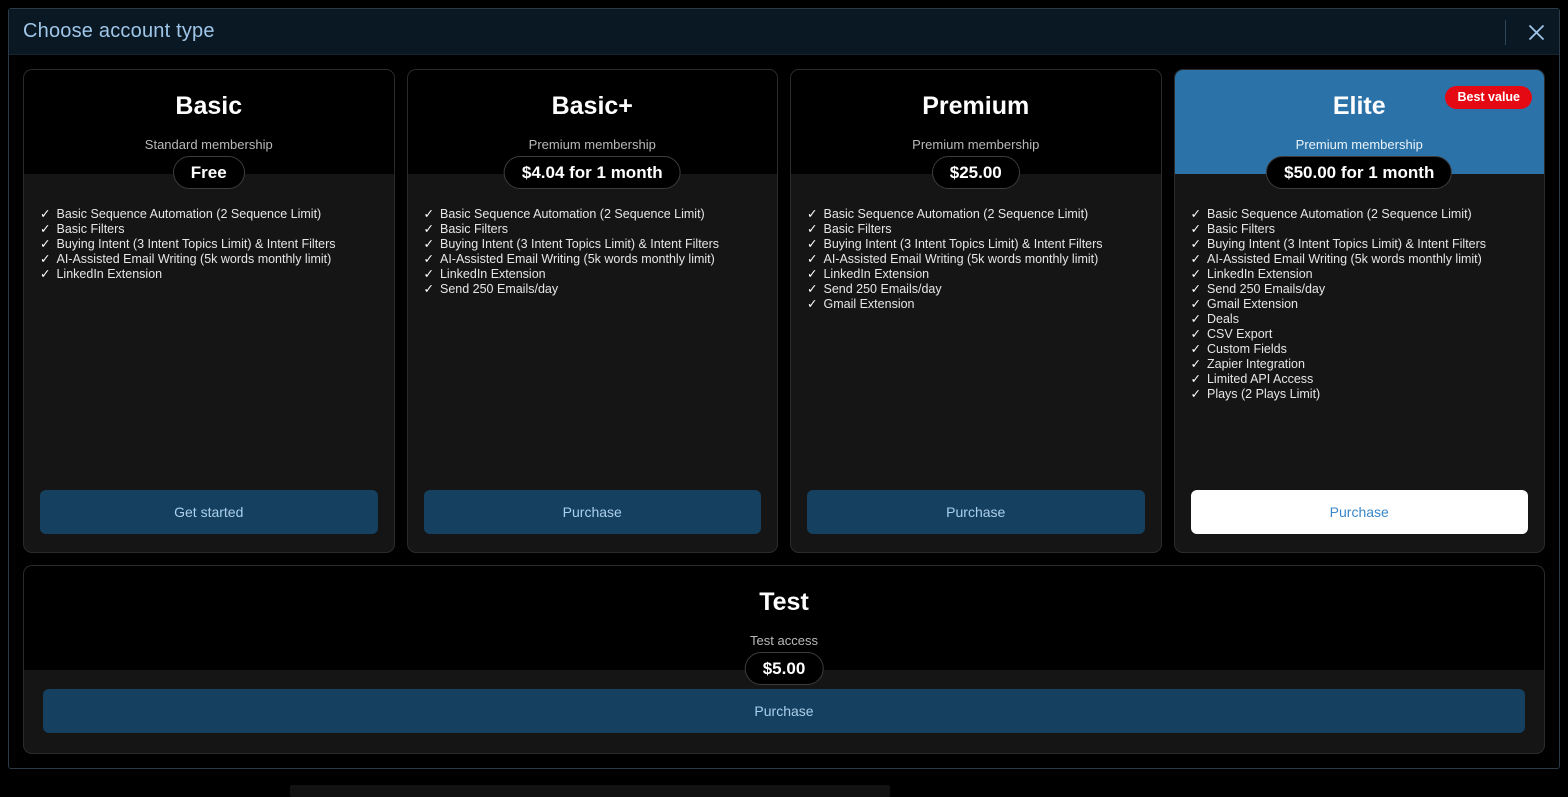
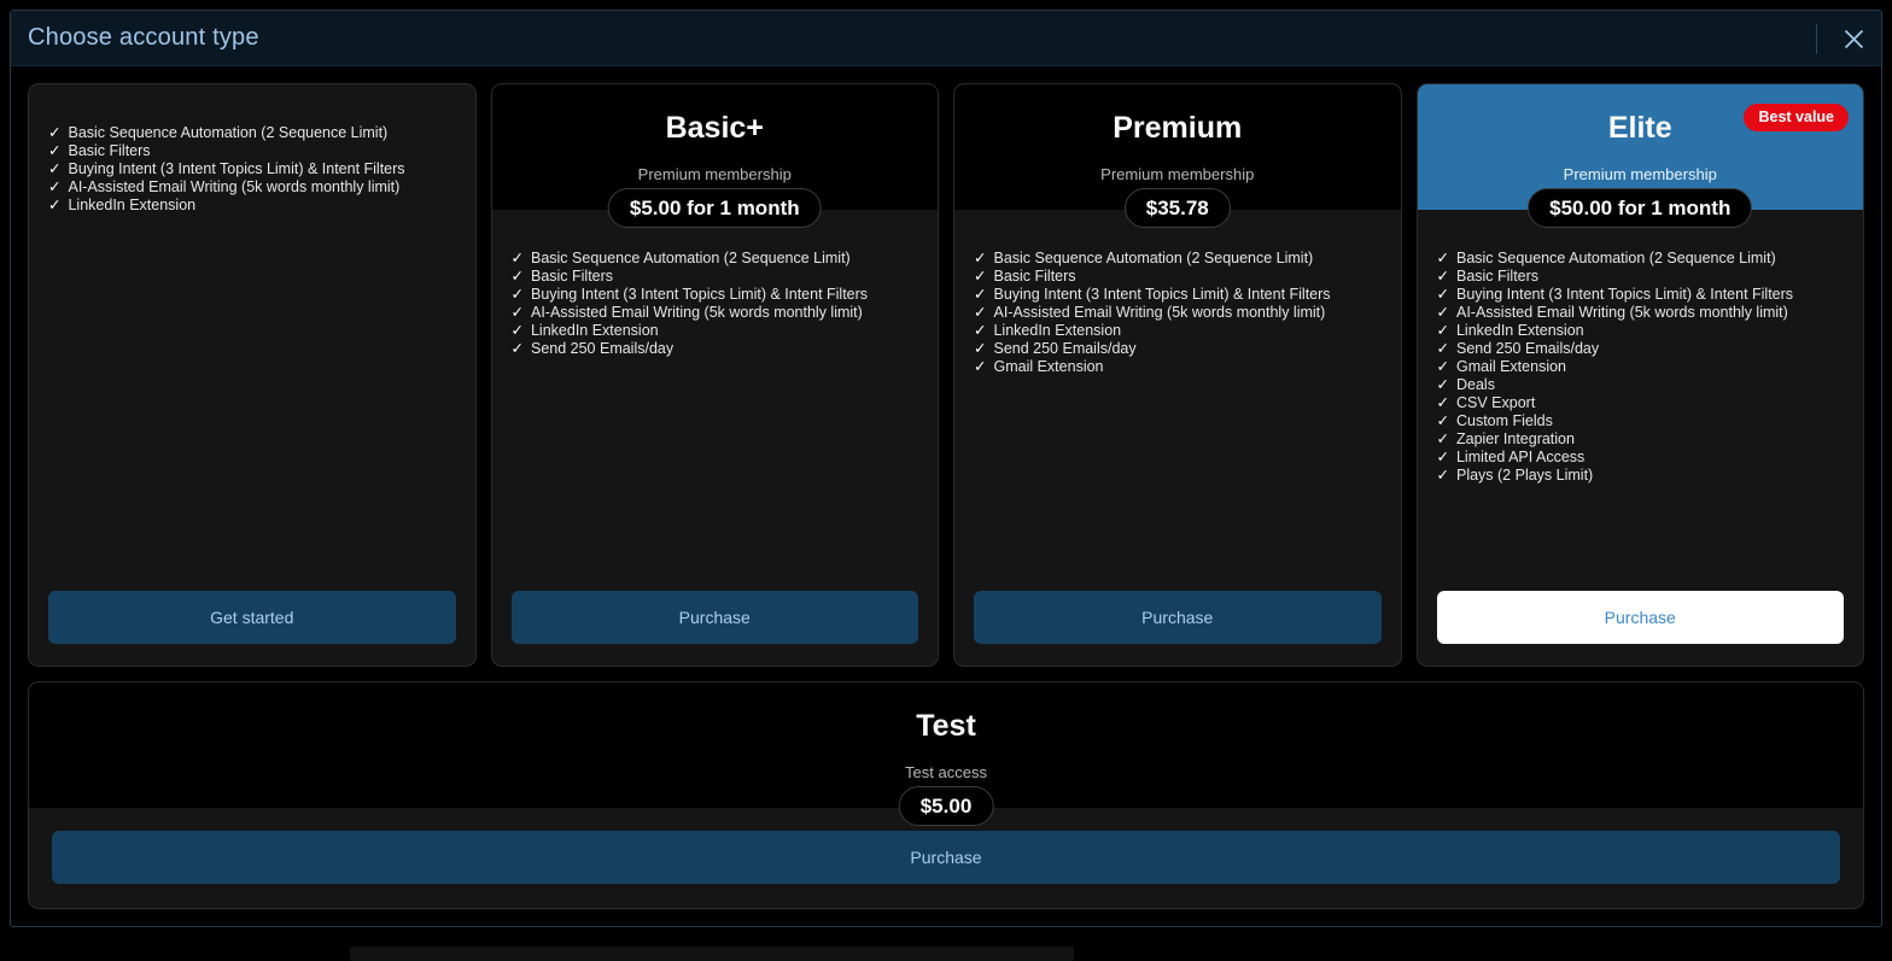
  Choose account type
- Basic
- Standard membership
- Free
  ✓
  Basic Sequence Automation (2 Sequence Limit)
  ✓
  Basic Filters
  ✓
  Buying Intent (3 Intent Topics Limit) & Intent Filters
  ✓
  AI-Assisted Email Writing (5k words monthly limit)
  ✓
  LinkedIn Extension
  Get started
  Basic+
  Premium membership
- $4.04 for 1 month
+ $5.00 for 1 month
  ✓
  Basic Sequence Automation (2 Sequence Limit)
  ✓
  Basic Filters
  ✓
  Buying Intent (3 Intent Topics Limit) & Intent Filters
  ✓
  AI-Assisted Email Writing (5k words monthly limit)
  ✓
  LinkedIn Extension
  ✓
  Send 250 Emails/day
  Purchase
  Premium
  Premium membership
- $25.00
+ $35.78
  ✓
  Basic Sequence Automation (2 Sequence Limit)
  ✓
  Basic Filters
  ✓
  Buying Intent (3 Intent Topics Limit) & Intent Filters
  ✓
  AI-Assisted Email Writing (5k words monthly limit)
  ✓
  LinkedIn Extension
  ✓
  Send 250 Emails/day
  ✓
  Gmail Extension
  Purchase
  Elite
  Premium membership
  Best value
  $50.00 for 1 month
  ✓
  Basic Sequence Automation (2 Sequence Limit)
  ✓
  Basic Filters
  ✓
  Buying Intent (3 Intent Topics Limit) & Intent Filters
  ✓
  AI-Assisted Email Writing (5k words monthly limit)
  ✓
  LinkedIn Extension
  ✓
  Send 250 Emails/day
  ✓
  Gmail Extension
  ✓
  Deals
  ✓
  CSV Export
  ✓
  Custom Fields
  ✓
  Zapier Integration
  ✓
  Limited API Access
  ✓
  Plays (2 Plays Limit)
  Purchase
  Test
  Test access
  $5.00
  Purchase
